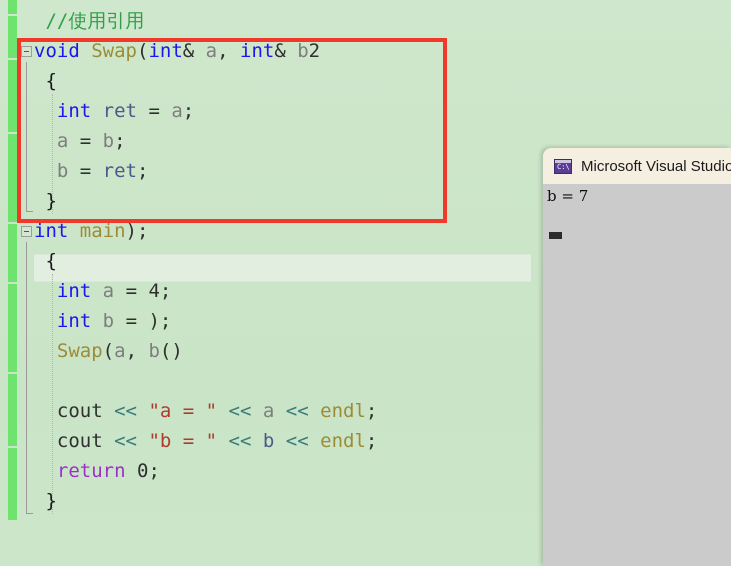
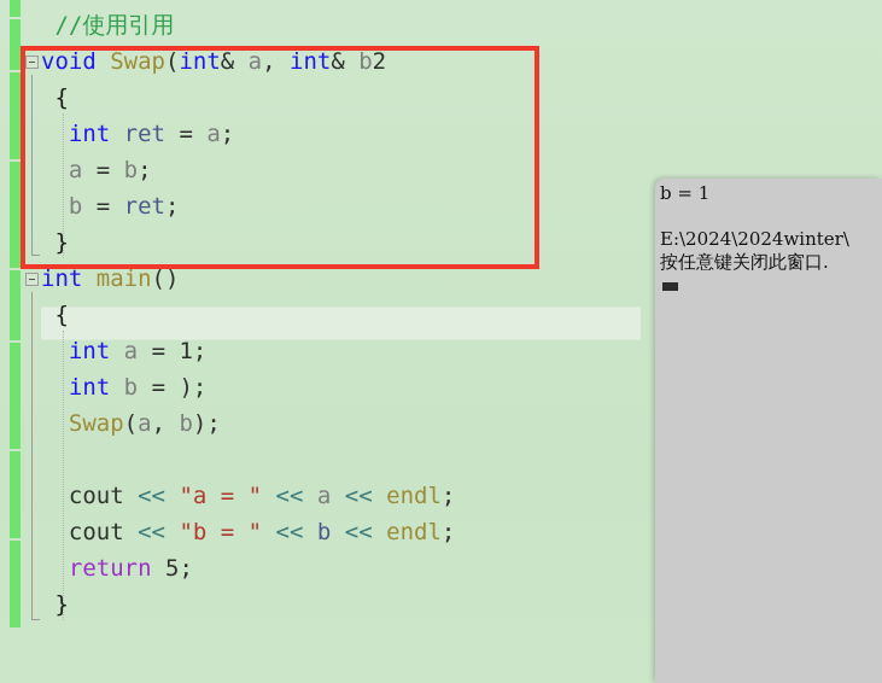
  //使用引用
  void Swap(int& a, int& b2
  {
  int ret = a;
  a = b;
  b = ret;
  }
- int main);
+ int main()
  {
- int a = 4;
+ int a = 1;
  int b = );
- Swap(a, b()
+ Swap(a, b);
  cout << "a = " << a << endl;
  cout << "b = " << b << endl;
- return 0;
+ return 5;
  }
- C:\
- Microsoft Visual Studio
- b = 7
+ b = 1
+ E:\2024\2024winter\
+ 按任意键关闭此窗口.
